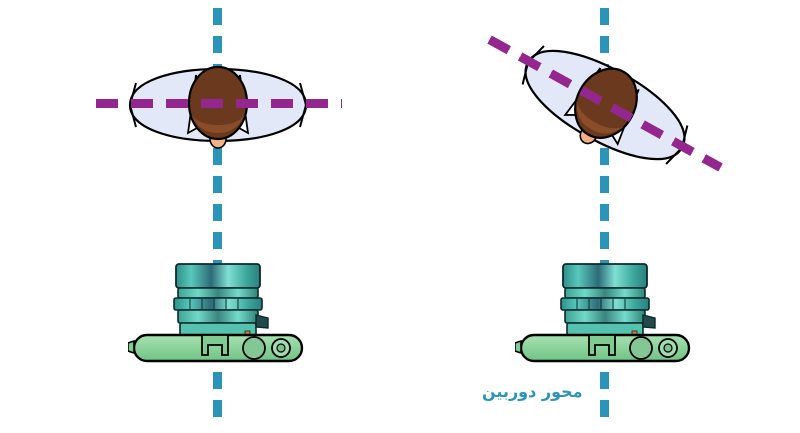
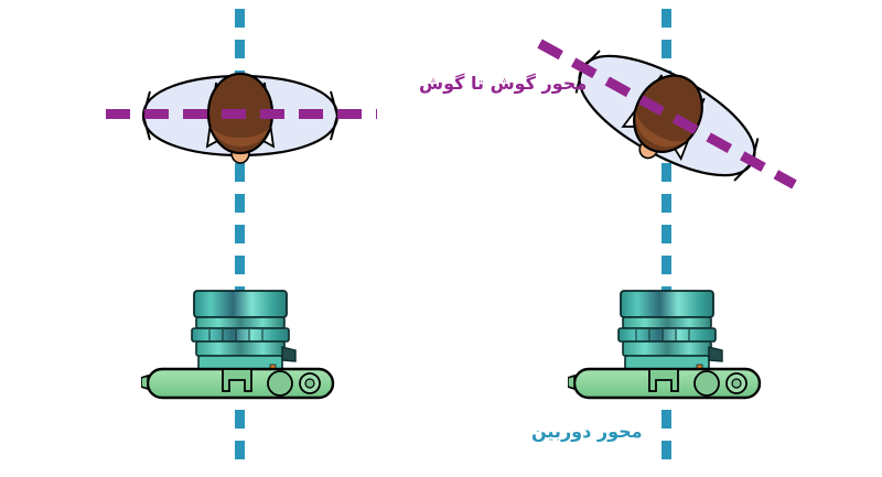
+ محور گوش تا گوش
  محور دوربین
